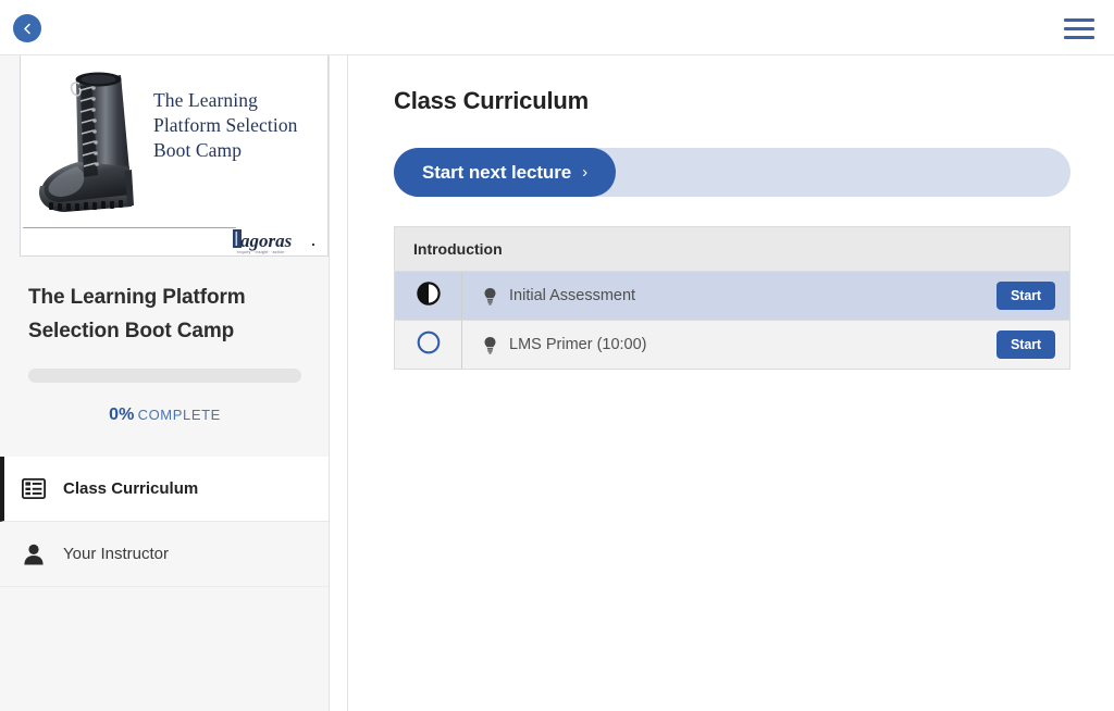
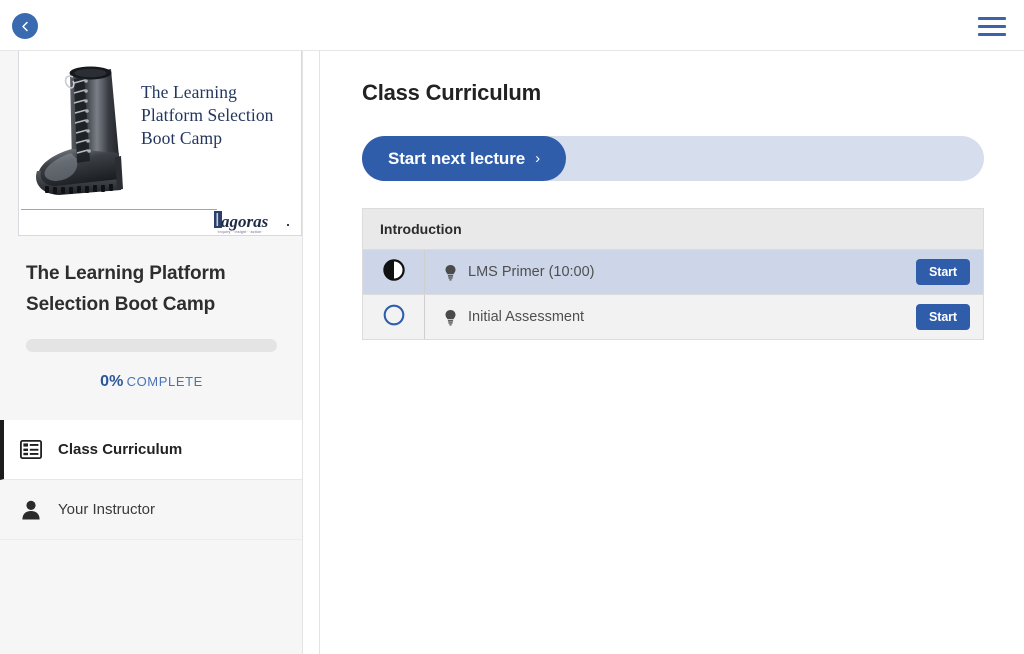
  The Learning Platform Selection Boot Camp
  agoras
  The Learning Platform Selection Boot Camp
  0% COMPLETE
  Class Curriculum
  Your Instructor
  Class Curriculum
  Start next lecture
  ›
  Introduction
- Initial Assessment
+ LMS Primer (10:00)
  Start
- LMS Primer (10:00)
+ Initial Assessment
  Start
